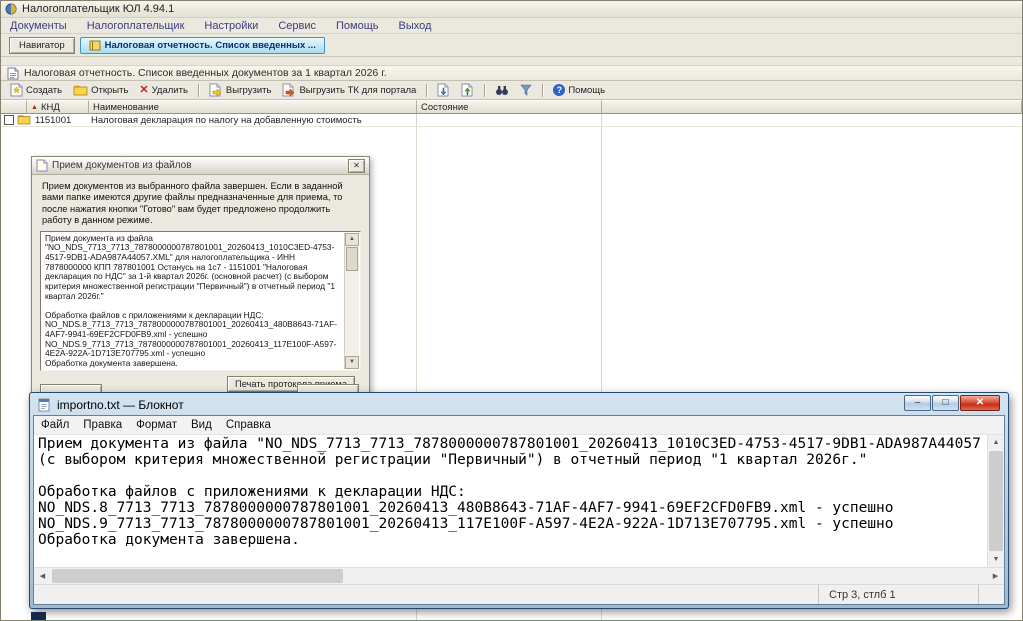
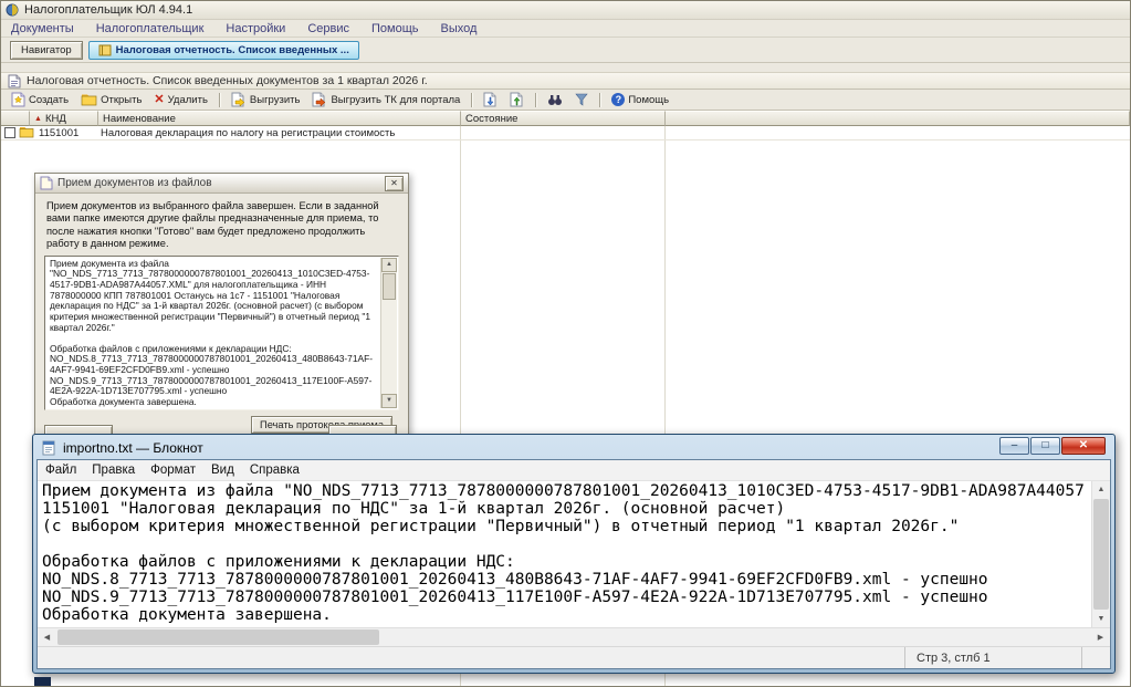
  Налогоплательщик ЮЛ 4.94.1
  Документы
  Налогоплательщик
  Настройки
  Сервис
  Помощь
  Выход
  Навигатор
  Налоговая отчетность. Список введенных ...
  Налоговая отчетность. Список введенных документов за 1 квартал 2026 г.
  Создать
  Открыть
  ✕
  Удалить
  Выгрузить
  Выгрузить ТК для портала
  ?
  Помощь
  КНД
  Наименование
  Состояние
  1151001
- Налоговая декларация по налогу на добавленную стоимость
+ Налоговая декларация по налогу на регистрации стоимость
  Прием документов из файлов
  ✕
  Прием документов из выбранного файла завершен. Если в заданной вами папке имеются другие файлы предназначенные для приема, то после нажатия кнопки "Готово" вам будет предложено продолжить работу в данном режиме.
  Прием документа из файла
  "NO_NDS_7713_7713_7878000000787801001_20260413_1010C3ED-4753-4517-9DB1-ADA987A44057.XML" для налогоплательщика - ИНН 7878000000 КПП 787801001 Останусь на 1с7 - 1151001 "Налоговая декларация по НДС" за 1-й квартал 2026г. (основной расчет) (с выбором критерия множественной регистрации "Первичный") в отчетный период "1 квартал 2026г."
  Обработка файлов с приложениями к декларации НДС:
  NO_NDS.8_7713_7713_7878000000787801001_20260413_480B8643-71AF-4AF7-9941-69EF2CFD0FB9.xml - успешно
  NO_NDS.9_7713_7713_7878000000787801001_20260413_117E100F-A597-4E2A-922A-1D713E707795.xml - успешно
  Обработка документа завершена.
  importno.txt — Блокнот
  –
  □
  ✕
  Файл
  Правка
  Формат
  Вид
  Справка
  Прием документа из файла "NO_NDS_7713_7713_7878000000787801001_20260413_1010C3ED-4753-4517-9DB1-ADA987A44057
+ 1151001 "Налоговая декларация по НДС" за 1-й квартал 2026г. (основной расчет)
  (с выбором критерия множественной регистрации "Первичный") в отчетный период "1 квартал 2026г."
  Обработка файлов с приложениями к декларации НДС:
  NO_NDS.8_7713_7713_7878000000787801001_20260413_480B8643-71AF-4AF7-9941-69EF2CFD0FB9.xml - успешно
  NO_NDS.9_7713_7713_7878000000787801001_20260413_117E100F-A597-4E2A-922A-1D713E707795.xml - успешно
  Обработка документа завершена.
  Стр 3, стлб 1
